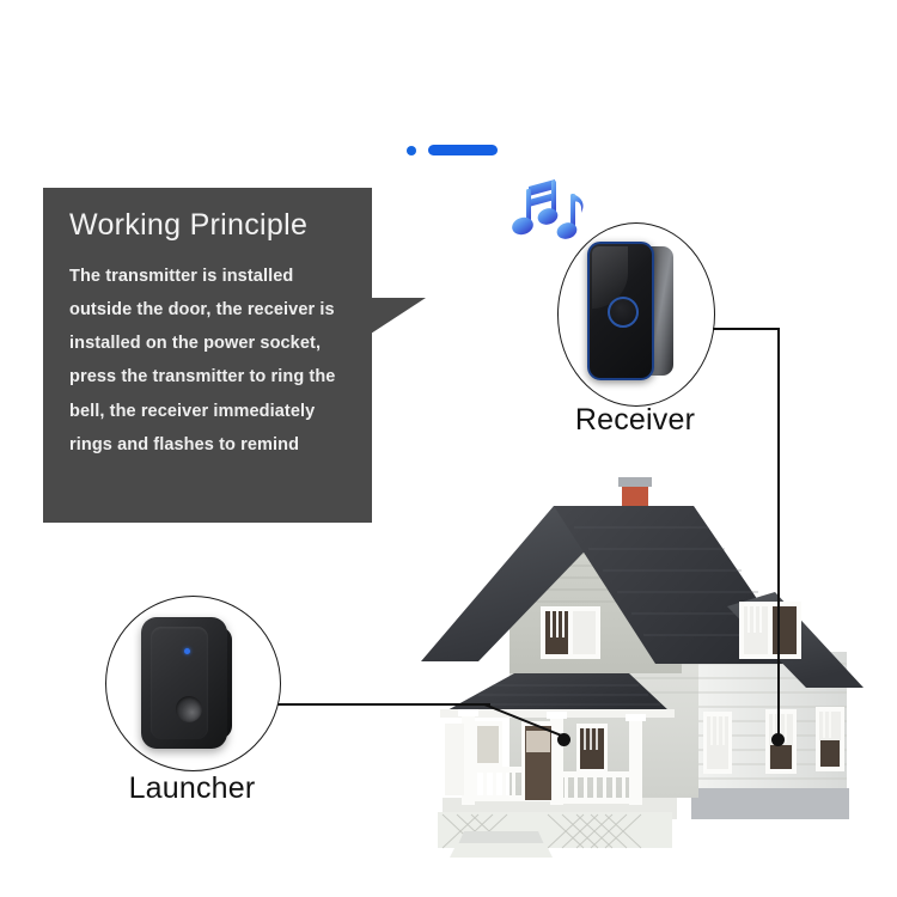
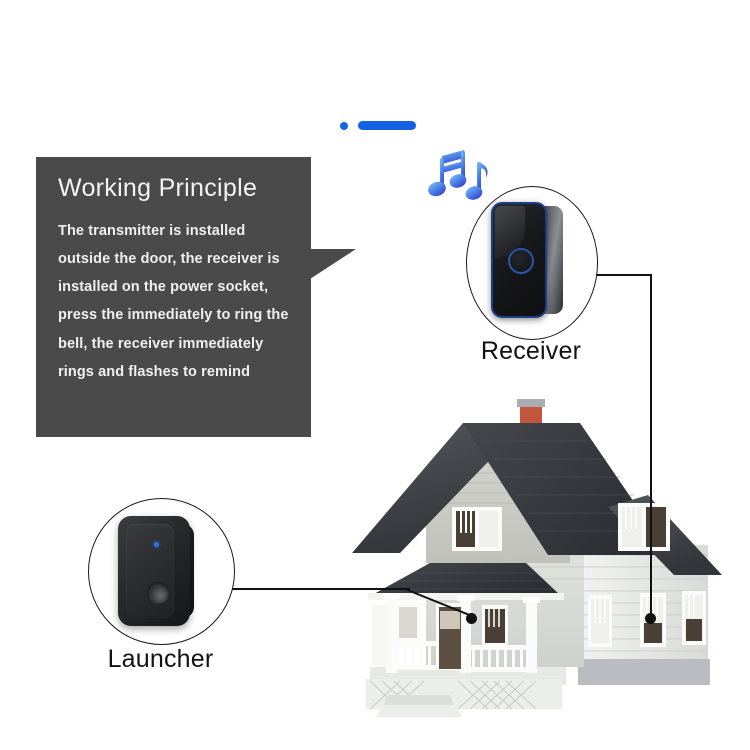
  Working Principle
- The transmitter is installed outside the door, the receiver is installed on the power socket, press the transmitter to ring the bell, the receiver immediately rings and flashes to remind
+ The transmitter is installed outside the door, the receiver is installed on the power socket, press the immediately to ring the bell, the receiver immediately rings and flashes to remind
  Receiver
  Launcher
